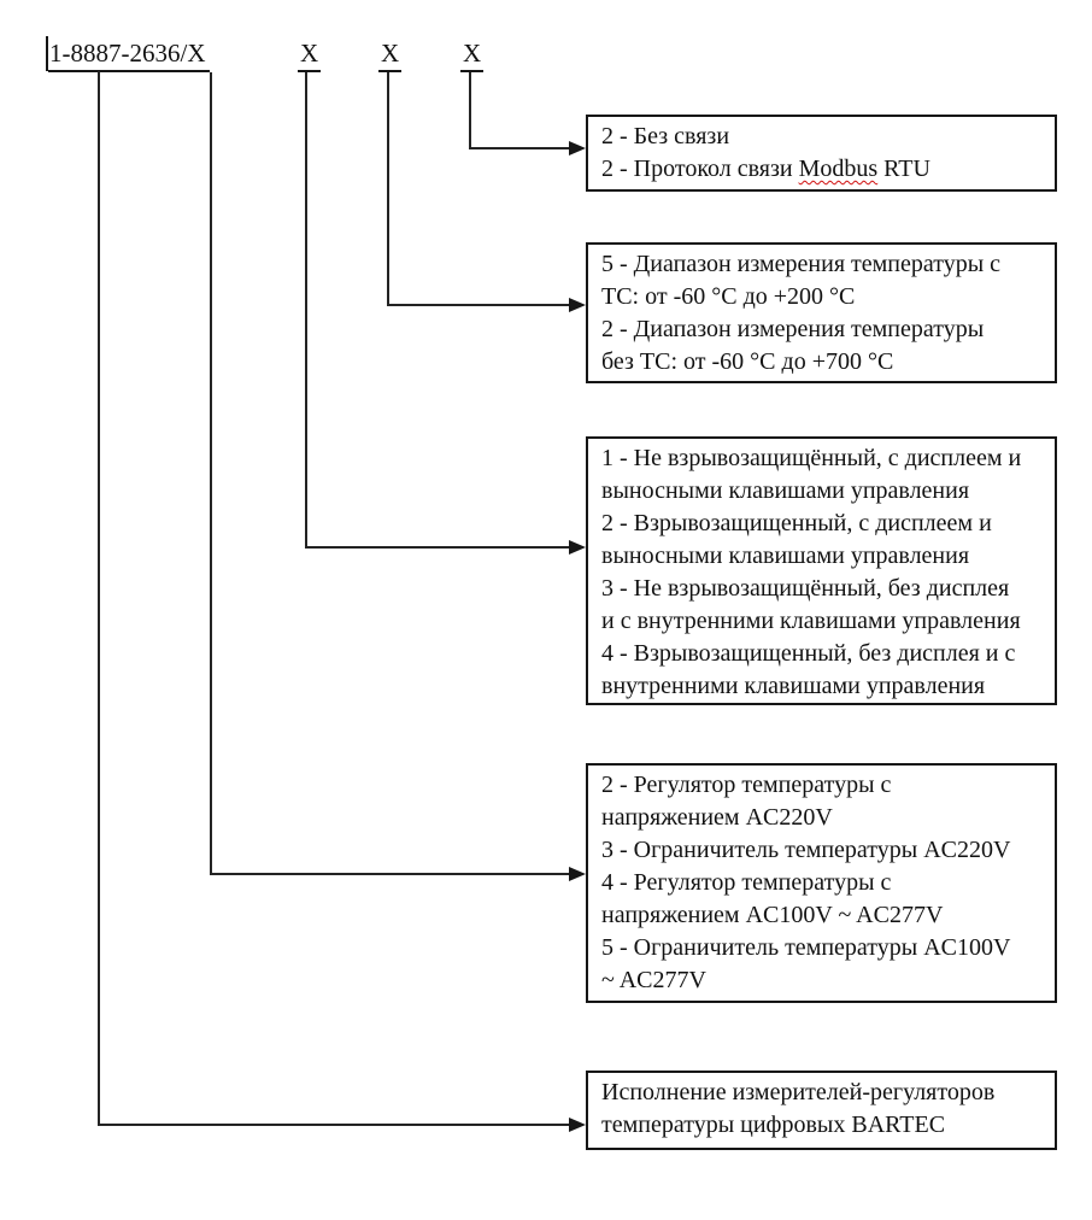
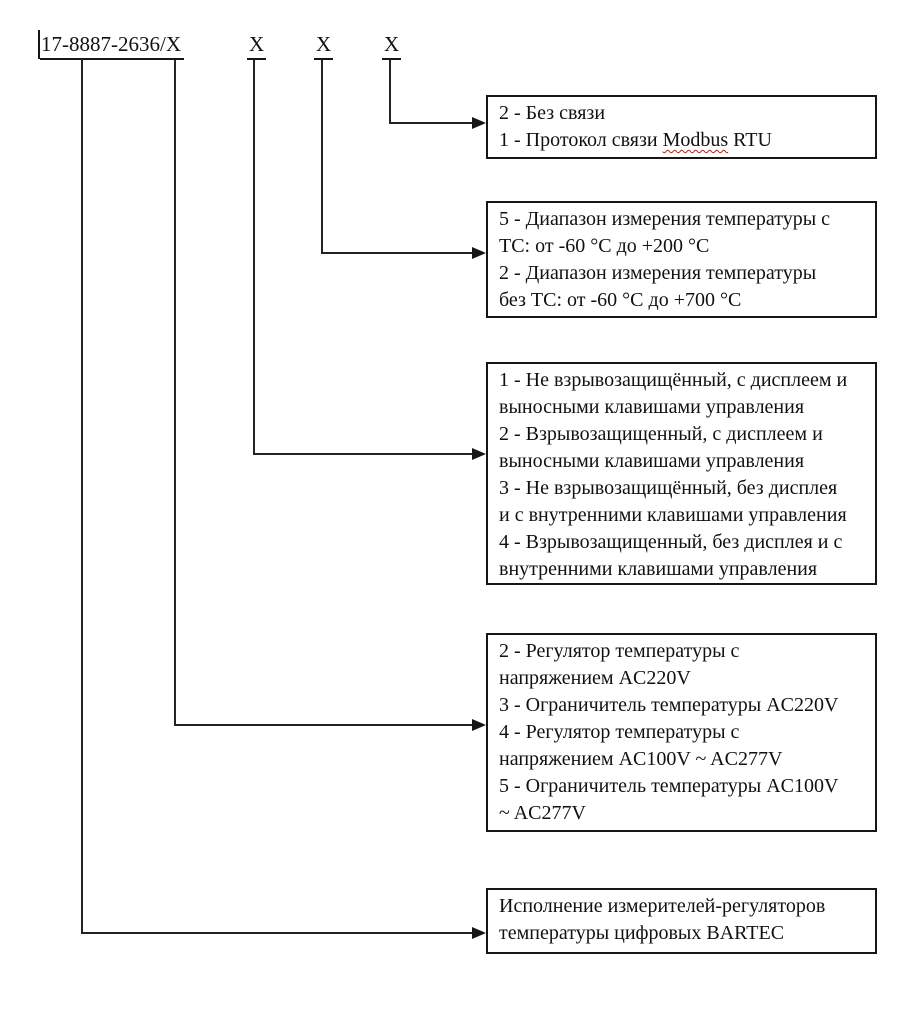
- 1-8887-2636/X
+ 17-8887-2636/X
  X
  X
  X
  2 - Без связи
- 2 - Протокол связи Modbus RTU
+ 1 - Протокол связи Modbus RTU
  5 - Диапазон измерения температуры с
  ТС: от -60 °С до +200 °С
  2 - Диапазон измерения температуры
  без ТС: от -60 °С до +700 °С
  1 - Не взрывозащищённый, с дисплеем и
  выносными клавишами управления
  2 - Взрывозащищенный, с дисплеем и
  выносными клавишами управления
  3 - Не взрывозащищённый, без дисплея
  и с внутренними клавишами управления
  4 - Взрывозащищенный, без дисплея и с
  внутренними клавишами управления
  2 - Регулятор температуры с
  напряжением AC220V
  3 - Ограничитель температуры AC220V
  4 - Регулятор температуры с
  напряжением AC100V ~ AC277V
  5 - Ограничитель температуры AC100V
  ~ AC277V
  Исполнение измерителей-регуляторов
  температуры цифровых BARTEC
